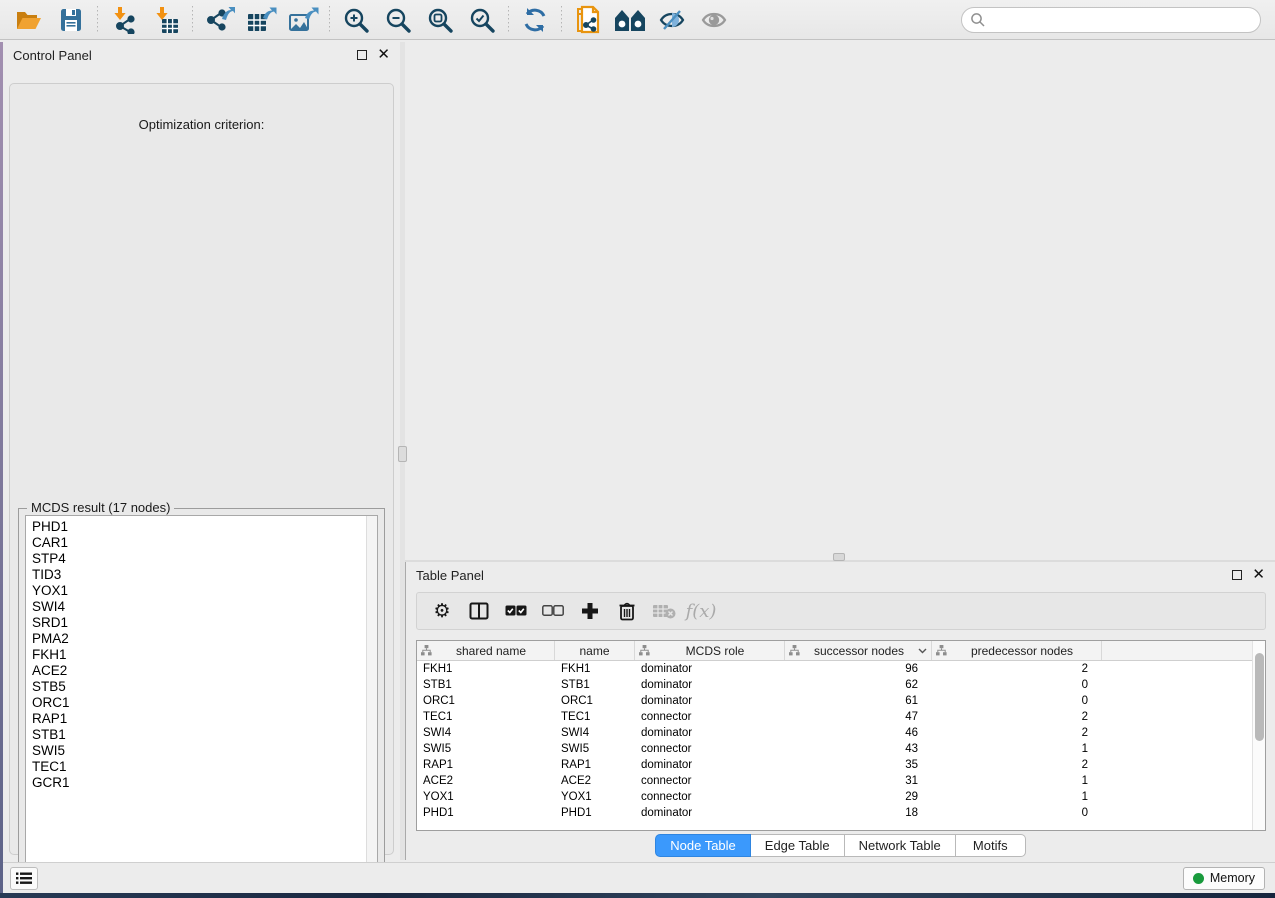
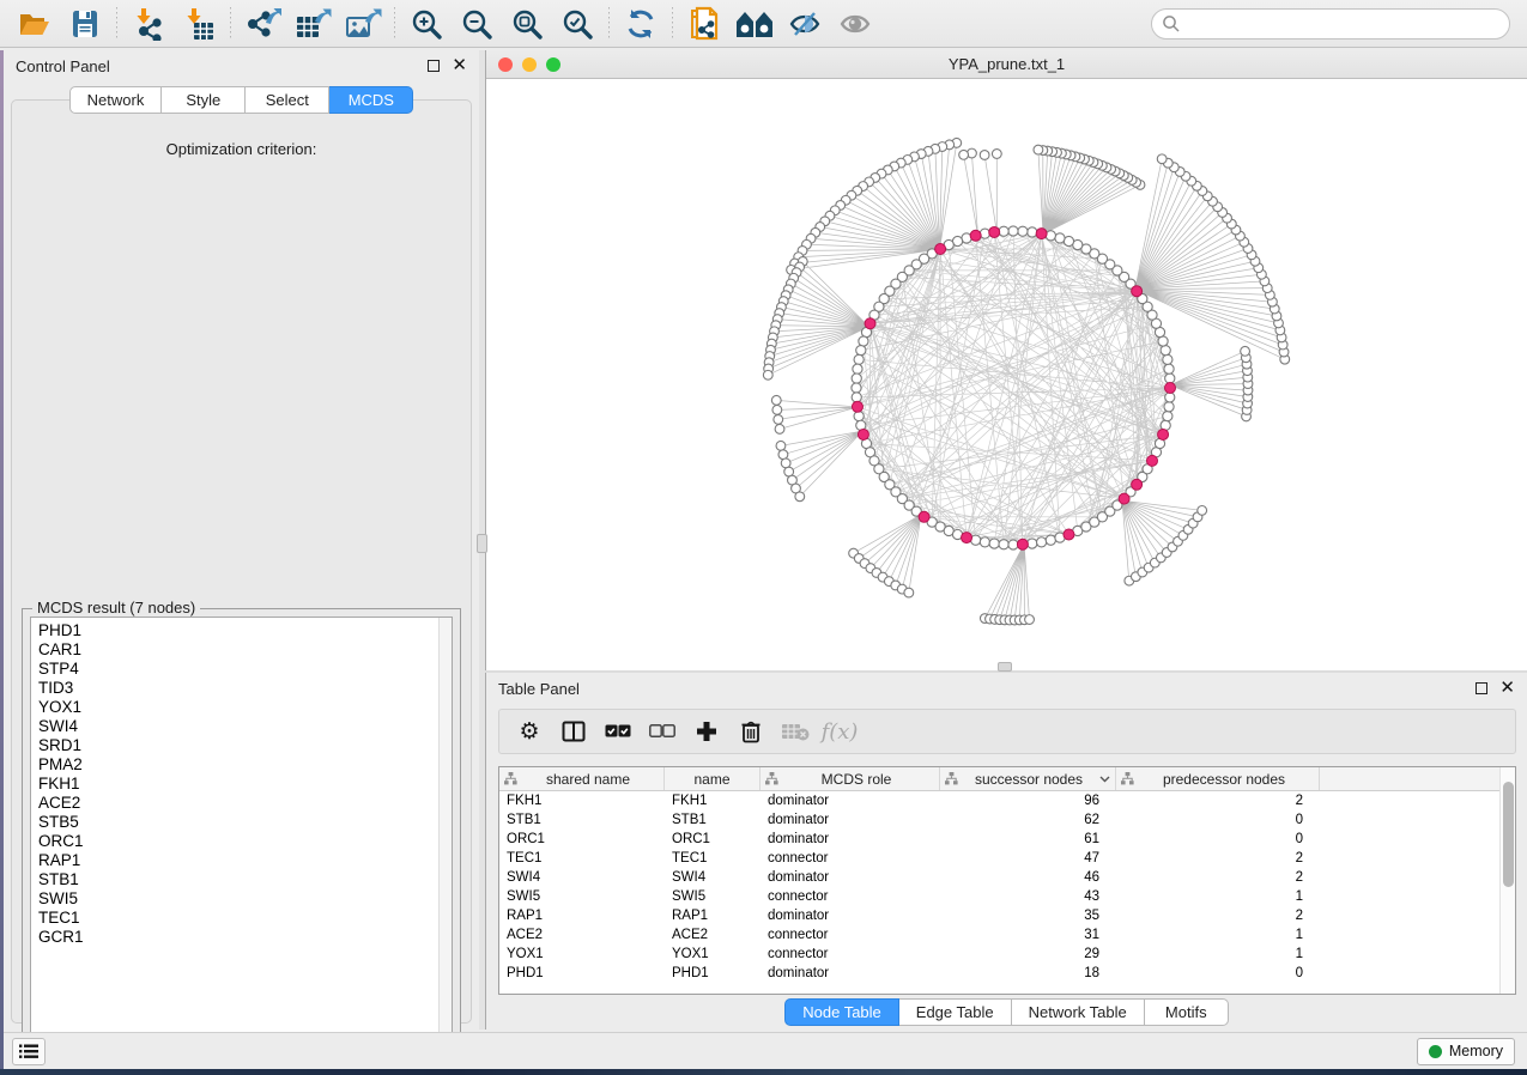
  Control Panel
  ✕
+ Network
+ Style
+ Select
+ MCDS
  Optimization criterion:
- MCDS result (17 nodes)
+ MCDS result (7 nodes)
  PHD1
  CAR1
  STP4
  TID3
  YOX1
  SWI4
  SRD1
  PMA2
  FKH1
  ACE2
  STB5
  ORC1
  RAP1
  STB1
  SWI5
  TEC1
  GCR1
+ YPA_prune.txt_1
  Table Panel
  ✕
  ⚙
  f(x)
  shared name
  name
  MCDS role
  successor nodes
  predecessor nodes
  FKH1
  FKH1
  dominator
  96
  2
  STB1
  STB1
  dominator
  62
  0
  ORC1
  ORC1
  dominator
  61
  0
  TEC1
  TEC1
  connector
  47
  2
  SWI4
  SWI4
  dominator
  46
  2
  SWI5
  SWI5
  connector
  43
  1
  RAP1
  RAP1
  dominator
  35
  2
  ACE2
  ACE2
  connector
  31
  1
  YOX1
  YOX1
  connector
  29
  1
  PHD1
  PHD1
  dominator
  18
  0
  Node Table
  Edge Table
  Network Table
  Motifs
  Memory
